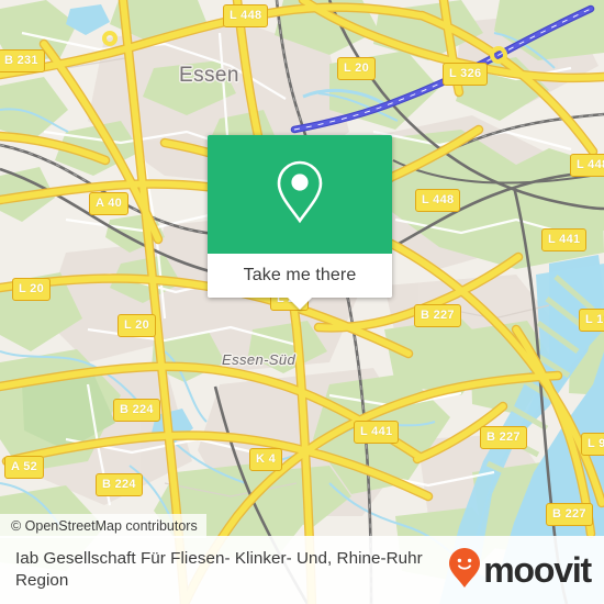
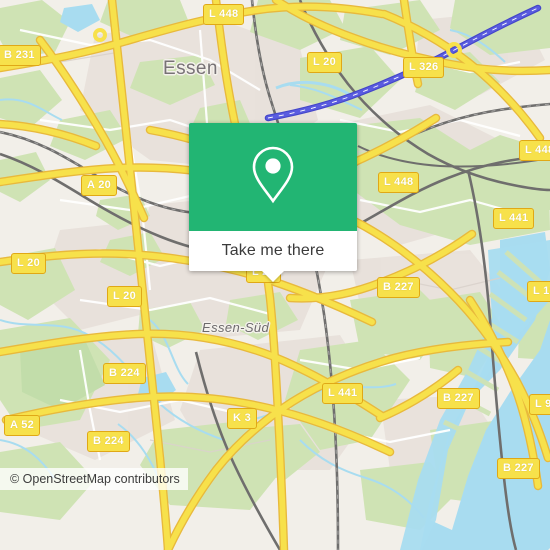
  Essen
  Essen-Süd
  L 448
  B 231
  L 20
  L 326
  L 44
  L 448
- A 40
+ A 20
  L 441
  L 20
  L 20
  B 227
  L 20
  B 224
  L 441
  B 227
- K 4
+ K 3
  A 52
  B 224
  B 227
  Take me there
  © OpenStreetMap contributors
- Iab Gesellschaft Für Fliesen- Klinker- Und, Rhine-Ruhr Region
- moovit
